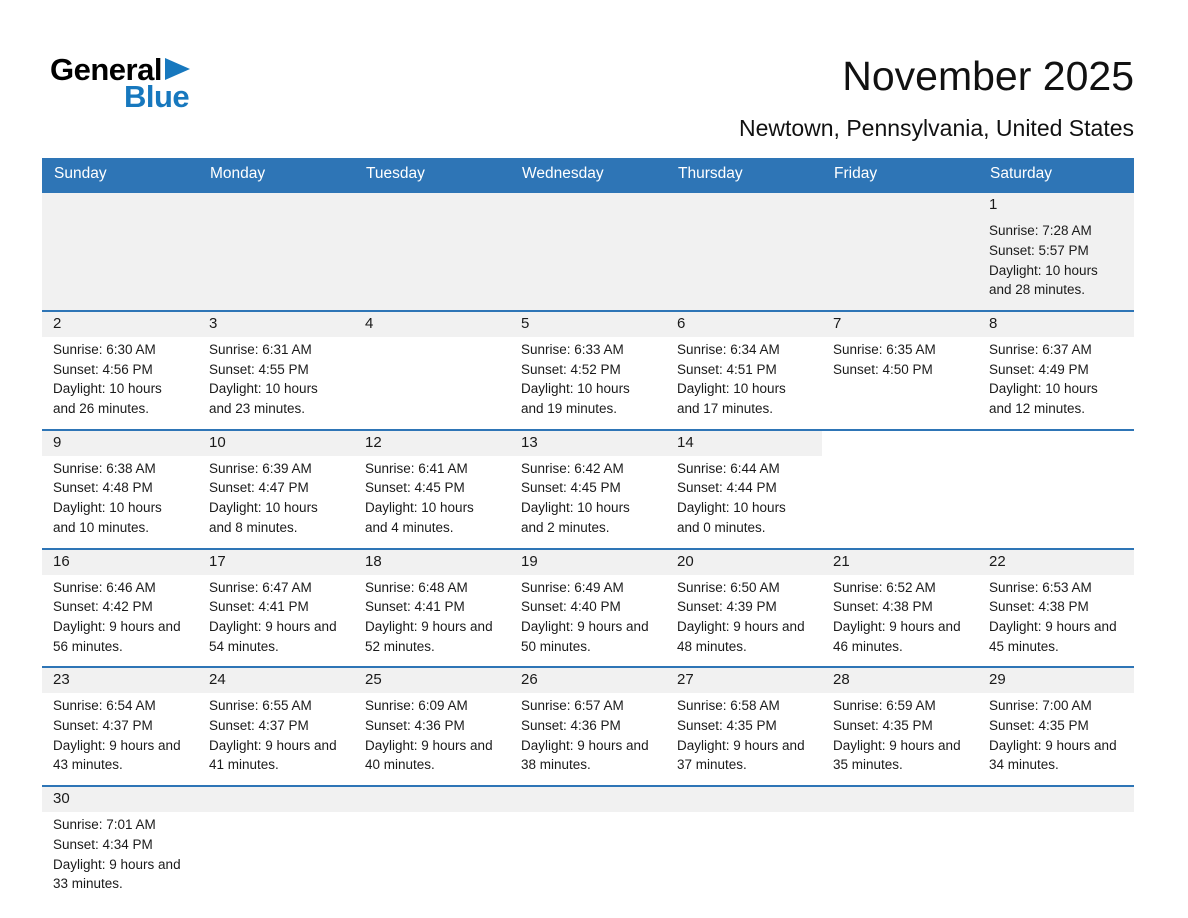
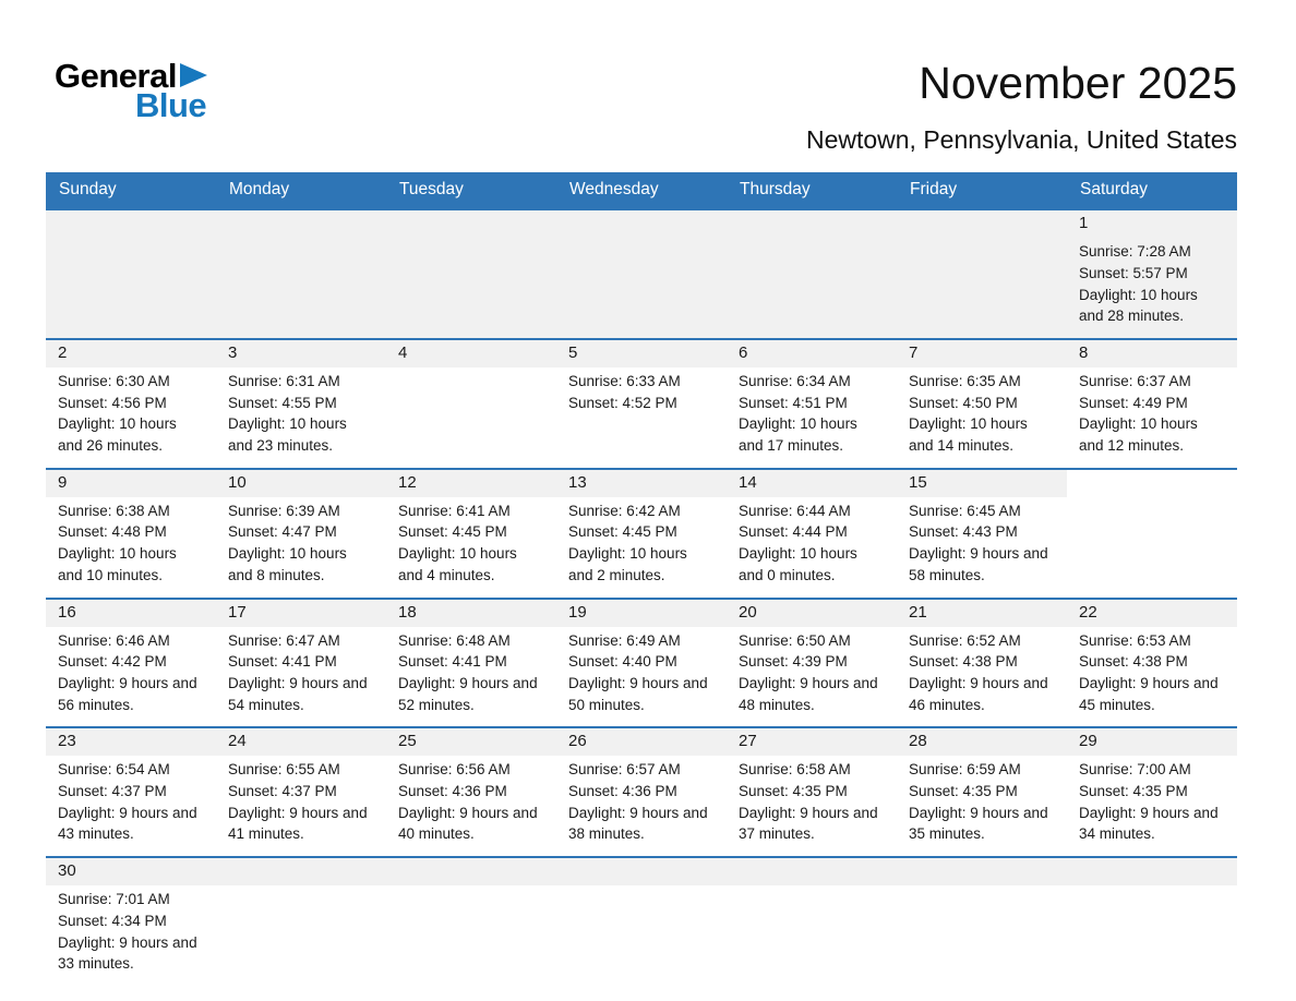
  General
  Blue
  November 2025
  Newtown, Pennsylvania, United States
  Sunday
  Monday
  Tuesday
  Wednesday
  Thursday
  Friday
  Saturday
  1
  Sunrise: 7:28 AM
  Sunset: 5:57 PM
  Daylight: 10 hours and 28 minutes.
  2
  Sunrise: 6:30 AM
  Sunset: 4:56 PM
  Daylight: 10 hours and 26 minutes.
  3
  Sunrise: 6:31 AM
  Sunset: 4:55 PM
  Daylight: 10 hours and 23 minutes.
  4
  5
  Sunrise: 6:33 AM
  Sunset: 4:52 PM
- Daylight: 10 hours and 19 minutes.
  6
  Sunrise: 6:34 AM
  Sunset: 4:51 PM
  Daylight: 10 hours and 17 minutes.
  7
  Sunrise: 6:35 AM
  Sunset: 4:50 PM
+ Daylight: 10 hours and 14 minutes.
  8
  Sunrise: 6:37 AM
  Sunset: 4:49 PM
  Daylight: 10 hours and 12 minutes.
  9
  Sunrise: 6:38 AM
  Sunset: 4:48 PM
  Daylight: 10 hours and 10 minutes.
  10
  Sunrise: 6:39 AM
  Sunset: 4:47 PM
  Daylight: 10 hours and 8 minutes.
  12
  Sunrise: 6:41 AM
  Sunset: 4:45 PM
  Daylight: 10 hours and 4 minutes.
  13
  Sunrise: 6:42 AM
  Sunset: 4:45 PM
  Daylight: 10 hours and 2 minutes.
  14
  Sunrise: 6:44 AM
  Sunset: 4:44 PM
  Daylight: 10 hours and 0 minutes.
+ 15
+ Sunrise: 6:45 AM
+ Sunset: 4:43 PM
+ Daylight: 9 hours and 58 minutes.
  16
  Sunrise: 6:46 AM
  Sunset: 4:42 PM
  Daylight: 9 hours and 56 minutes.
  17
  Sunrise: 6:47 AM
  Sunset: 4:41 PM
  Daylight: 9 hours and 54 minutes.
  18
  Sunrise: 6:48 AM
  Sunset: 4:41 PM
  Daylight: 9 hours and 52 minutes.
  19
  Sunrise: 6:49 AM
  Sunset: 4:40 PM
  Daylight: 9 hours and 50 minutes.
  20
  Sunrise: 6:50 AM
  Sunset: 4:39 PM
  Daylight: 9 hours and 48 minutes.
  21
  Sunrise: 6:52 AM
  Sunset: 4:38 PM
  Daylight: 9 hours and 46 minutes.
  22
  Sunrise: 6:53 AM
  Sunset: 4:38 PM
  Daylight: 9 hours and 45 minutes.
  23
  Sunrise: 6:54 AM
  Sunset: 4:37 PM
  Daylight: 9 hours and 43 minutes.
  24
  Sunrise: 6:55 AM
  Sunset: 4:37 PM
  Daylight: 9 hours and 41 minutes.
  25
- Sunrise: 6:09 AM
+ Sunrise: 6:56 AM
  Sunset: 4:36 PM
  Daylight: 9 hours and 40 minutes.
  26
  Sunrise: 6:57 AM
  Sunset: 4:36 PM
  Daylight: 9 hours and 38 minutes.
  27
  Sunrise: 6:58 AM
  Sunset: 4:35 PM
  Daylight: 9 hours and 37 minutes.
  28
  Sunrise: 6:59 AM
  Sunset: 4:35 PM
  Daylight: 9 hours and 35 minutes.
  29
  Sunrise: 7:00 AM
  Sunset: 4:35 PM
  Daylight: 9 hours and 34 minutes.
  30
  Sunrise: 7:01 AM
  Sunset: 4:34 PM
  Daylight: 9 hours and 33 minutes.
